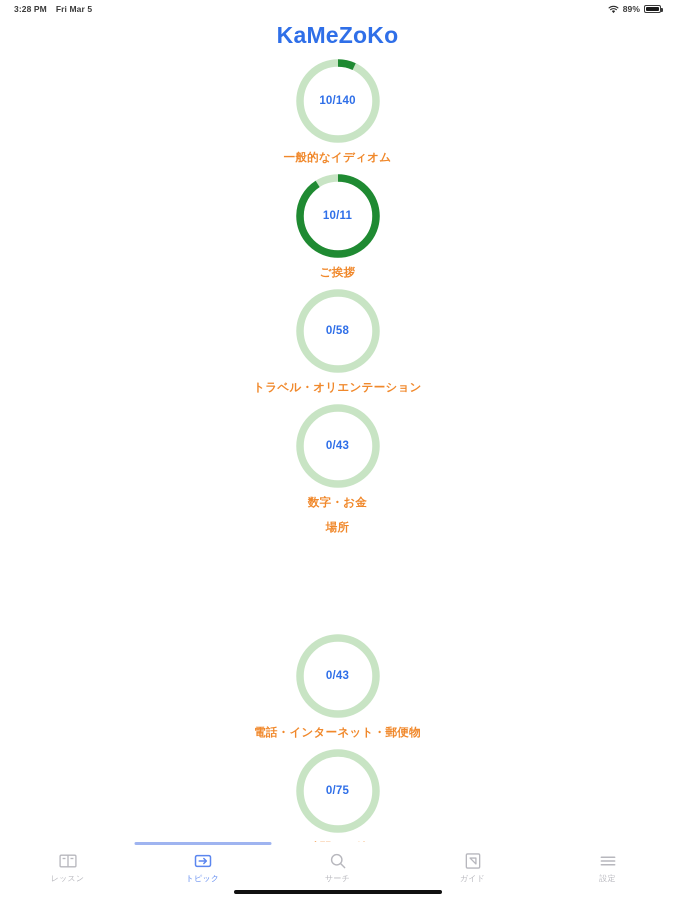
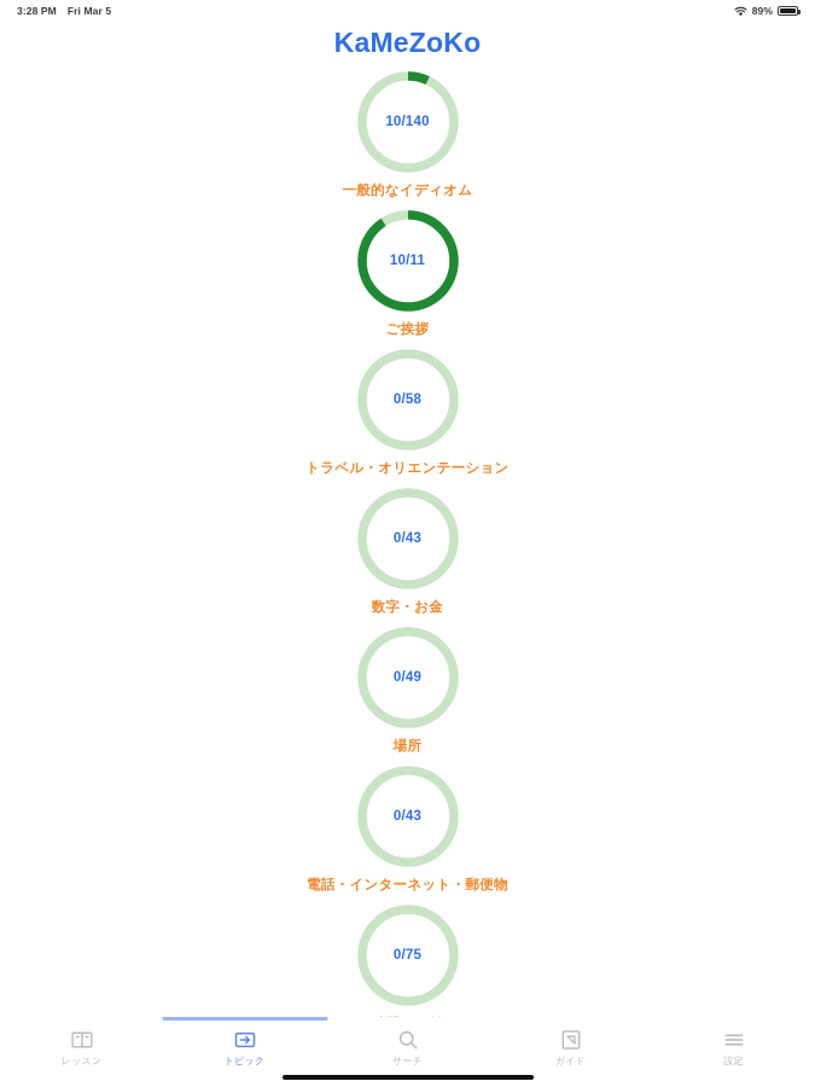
  3:28 PM
  Fri Mar 5
  89%
  KaMeZoKo
  10/140
  一般的なイディオム
  10/11
  ご挨拶
  0/58
  トラベル・オリエンテーション
  0/43
  数字・お金
+ 0/49
  場所
  0/43
  電話・インターネット・郵便物
  0/75
  レッスン
  トピック
  サーチ
  ガイド
  設定
